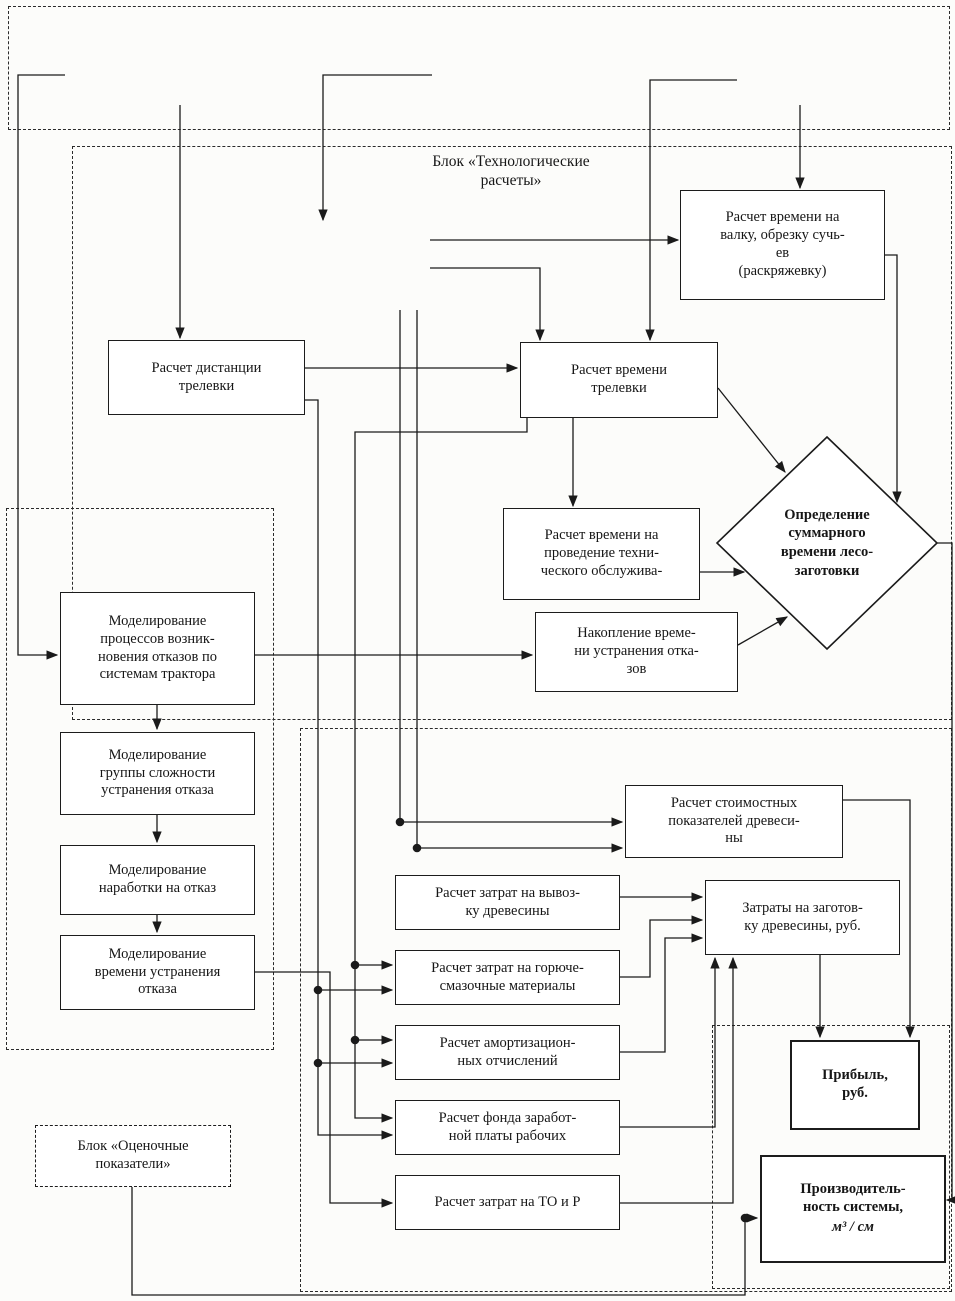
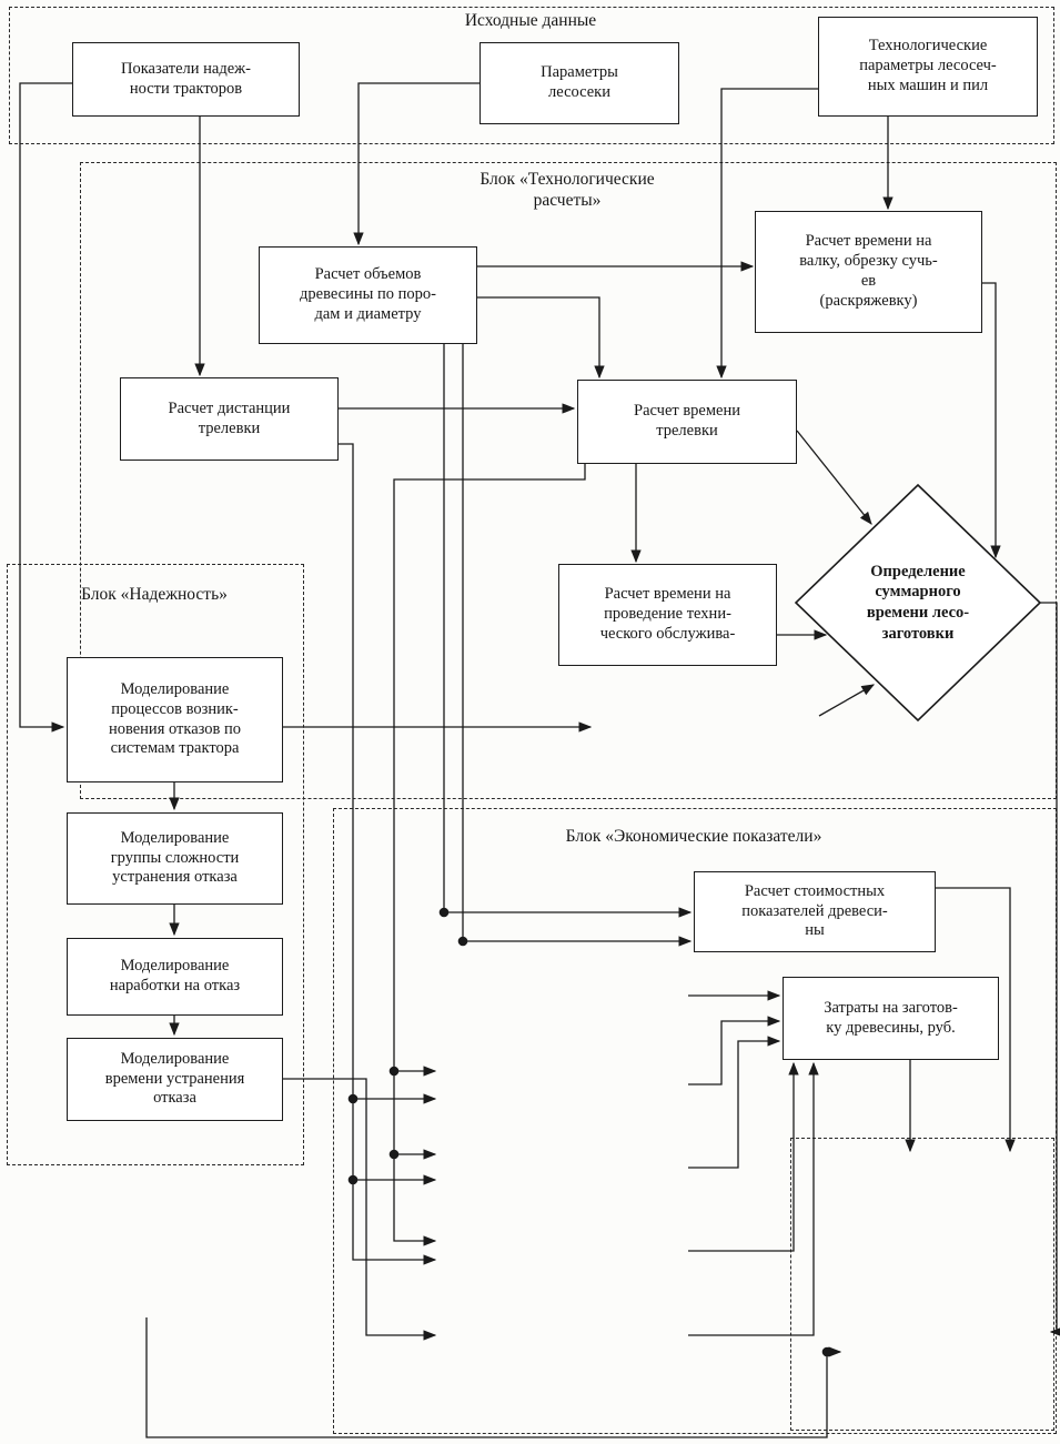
+ Исходные данные
  Блок «Технологические
  расчеты»
+ Блок «Надежность»
+ Блок «Экономические показатели»
+ Показатели надеж-
+ ности тракторов
+ Параметры
+ лесосеки
+ Технологические
+ параметры лесосеч-
+ ных машин и пил
  Расчет времени на
  валку, обрезку сучь-
  ев
  (раскряжевку)
+ Расчет объемов
+ древесины по поро-
+ дам и диаметру
  Расчет дистанции
  трелевки
  Расчет времени
  трелевки
  Расчет времени на
  проведение техни-
  ческого обслужива-
- Накопление време-
- ни устранения отка-
- зов
  Определение
  суммарного
  времени лесо-
  заготовки
  Моделирование
  процессов возник-
  новения отказов по
  системам трактора
  Моделирование
  группы сложности
  устранения отказа
  Моделирование
  наработки на отказ
  Моделирование
  времени устранения
  отказа
  Расчет стоимостных
  показателей древеси-
  ны
- Расчет затрат на вывоз-
- ку древесины
  Затраты на заготов-
  ку древесины, руб.
- Расчет затрат на горюче-
- смазочные материалы
- Расчет амортизацион-
- ных отчислений
- Расчет фонда заработ-
- ной платы рабочих
- Расчет затрат на ТО и Р
- Блок «Оценочные
- показатели»
- Прибыль,
- руб.
- Производитель-
- ность системы,
- м³ / см
